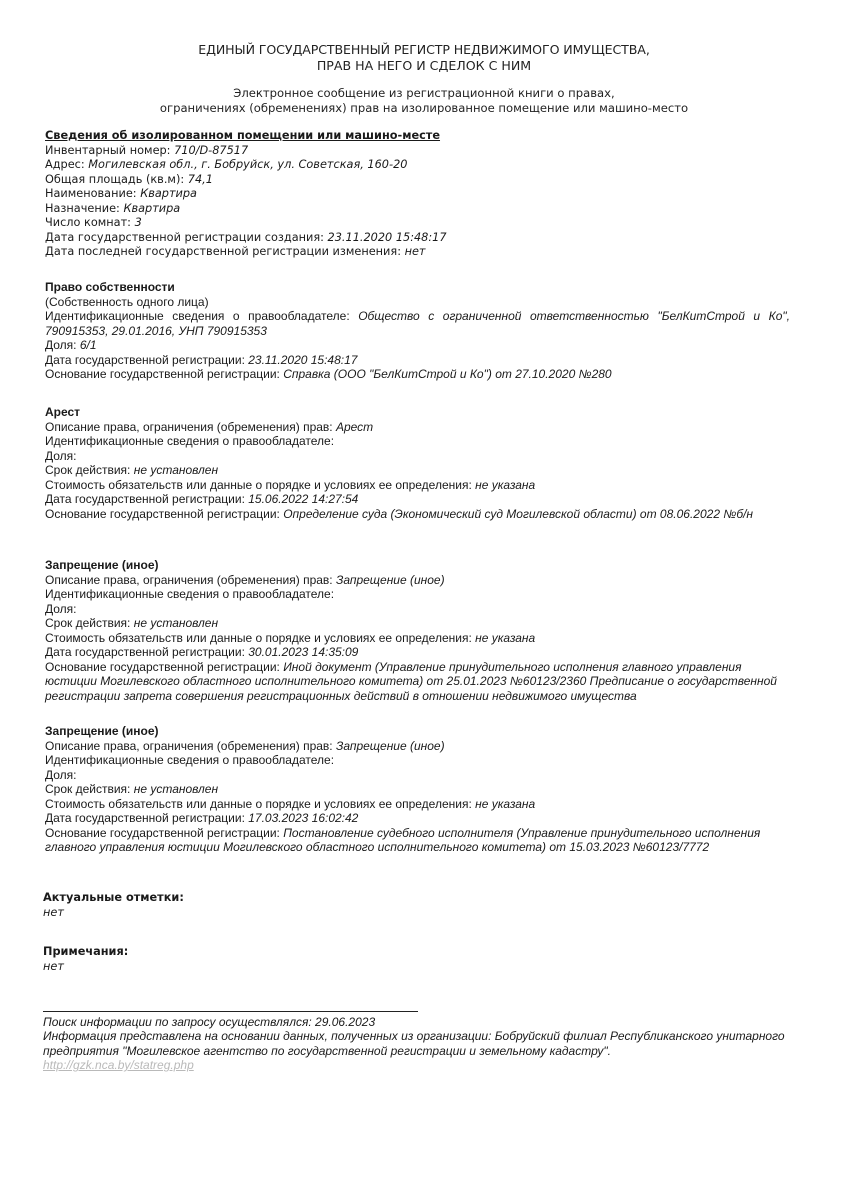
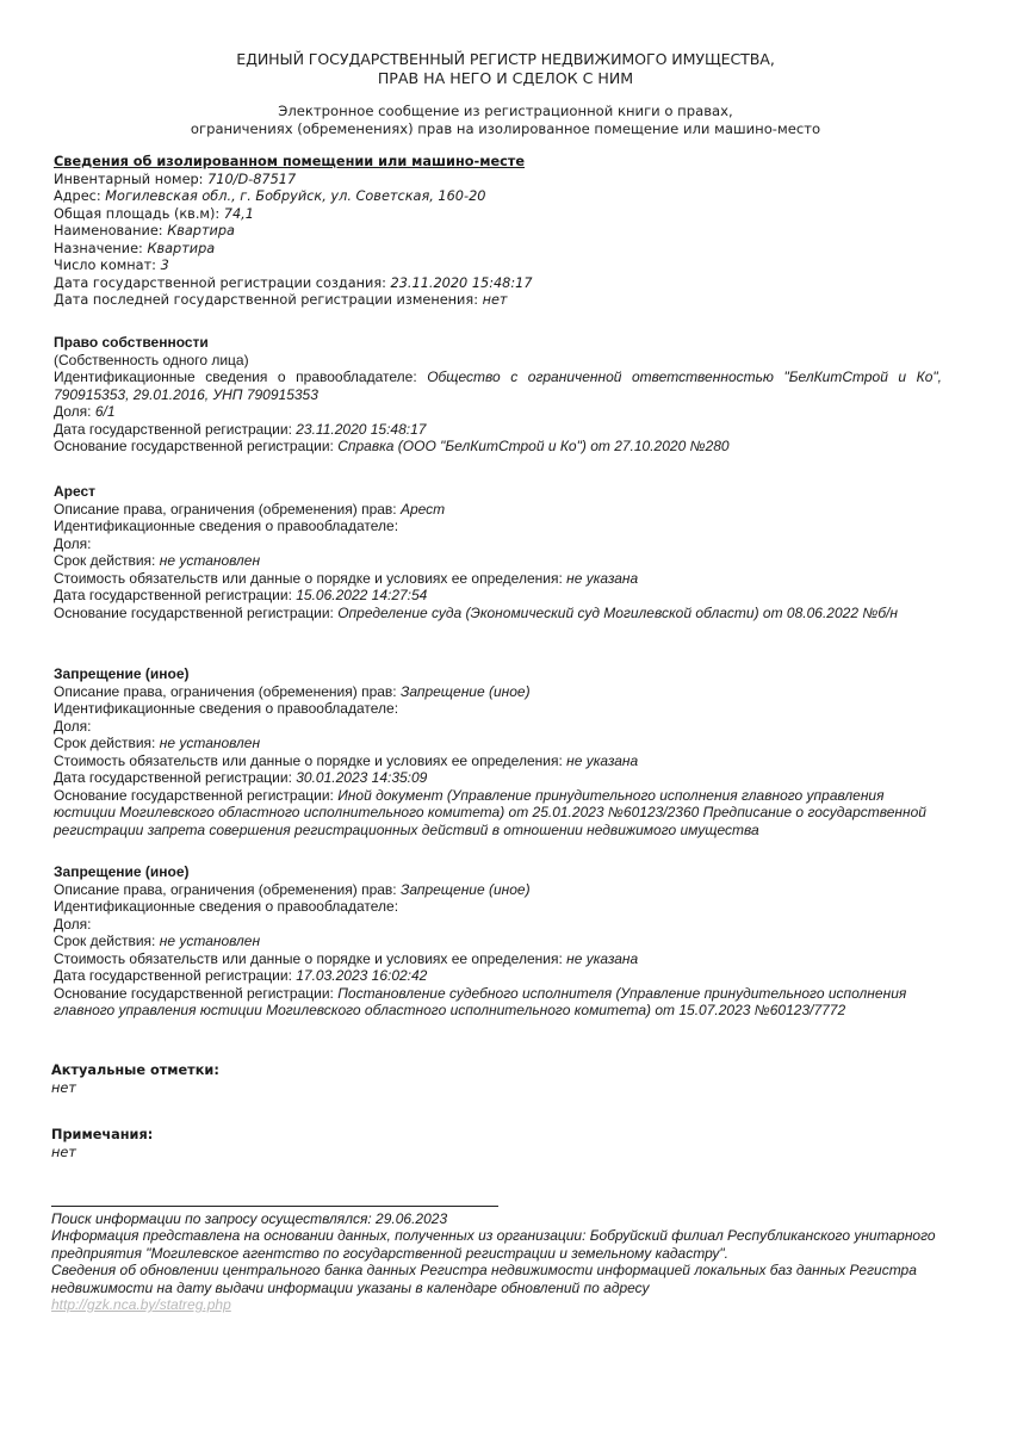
  ЕДИНЫЙ ГОСУДАРСТВЕННЫЙ РЕГИСТР НЕДВИЖИМОГО ИМУЩЕСТВА,
  ПРАВ НА НЕГО И СДЕЛОК С НИМ
  Электронное сообщение из регистрационной книги о правах,
  ограничениях (обременениях) прав на изолированное помещение или машино-место
  Сведения об изолированном помещении или машино-месте
  Инвентарный номер: 710/D-87517
  Адрес: Могилевская обл., г. Бобруйск, ул. Советская, 160-20
  Общая площадь (кв.м): 74,1
  Наименование: Квартира
  Назначение: Квартира
  Число комнат: 3
  Дата государственной регистрации создания: 23.11.2020 15:48:17
  Дата последней государственной регистрации изменения: нет
  Право собственности
  (Собственность одного лица)
  Идентификационные сведения о правообладателе: Общество с ограниченной ответственностью "БелКитСтрой и Ко", 790915353, 29.01.2016, УНП 790915353
  Доля: 6/1
  Дата государственной регистрации: 23.11.2020 15:48:17
  Основание государственной регистрации: Справка (ООО "БелКитСтрой и Ко") от 27.10.2020 №280
  Арест
  Описание права, ограничения (обременения) прав: Арест
  Идентификационные сведения о правообладателе:
  Доля:
  Срок действия: не установлен
  Стоимость обязательств или данные о порядке и условиях ее определения: не указана
  Дата государственной регистрации: 15.06.2022 14:27:54
  Основание государственной регистрации: Определение суда (Экономический суд Могилевской области) от 08.06.2022 №б/н
  Запрещение (иное)
  Описание права, ограничения (обременения) прав: Запрещение (иное)
  Идентификационные сведения о правообладателе:
  Доля:
  Срок действия: не установлен
  Стоимость обязательств или данные о порядке и условиях ее определения: не указана
  Дата государственной регистрации: 30.01.2023 14:35:09
  Основание государственной регистрации: Иной документ (Управление принудительного исполнения главного управления юстиции Могилевского областного исполнительного комитета) от 25.01.2023 №60123/2360 Предписание о государственной регистрации запрета совершения регистрационных действий в отношении недвижимого имущества
  Запрещение (иное)
  Описание права, ограничения (обременения) прав: Запрещение (иное)
  Идентификационные сведения о правообладателе:
  Доля:
  Срок действия: не установлен
  Стоимость обязательств или данные о порядке и условиях ее определения: не указана
  Дата государственной регистрации: 17.03.2023 16:02:42
- Основание государственной регистрации: Постановление судебного исполнителя (Управление принудительного исполнения главного управления юстиции Могилевского областного исполнительного комитета) от 15.03.2023 №60123/7772
+ Основание государственной регистрации: Постановление судебного исполнителя (Управление принудительного исполнения главного управления юстиции Могилевского областного исполнительного комитета) от 15.07.2023 №60123/7772
  Актуальные отметки:
  нет
  Примечания:
  нет
  Поиск информации по запросу осуществлялся: 29.06.2023
  Информация представлена на основании данных, полученных из организации: Бобруйский филиал Республиканского унитарного предприятия "Могилевское агентство по государственной регистрации и земельному кадастру".
+ Сведения об обновлении центрального банка данных Регистра недвижимости информацией локальных баз данных Регистра недвижимости на дату выдачи информации указаны в календаре обновлений по адресу
  http://gzk.nca.by/statreg.php
